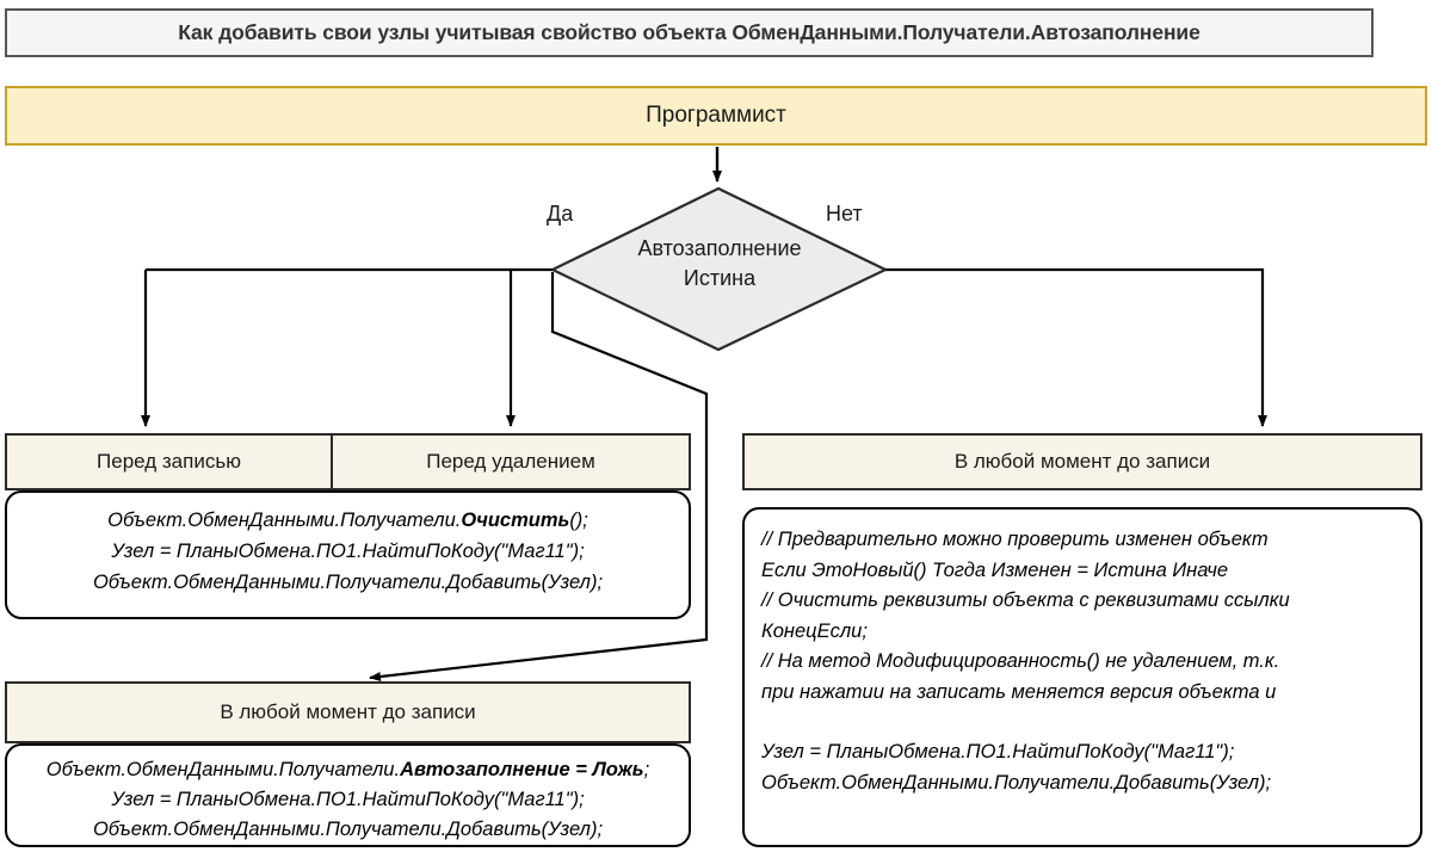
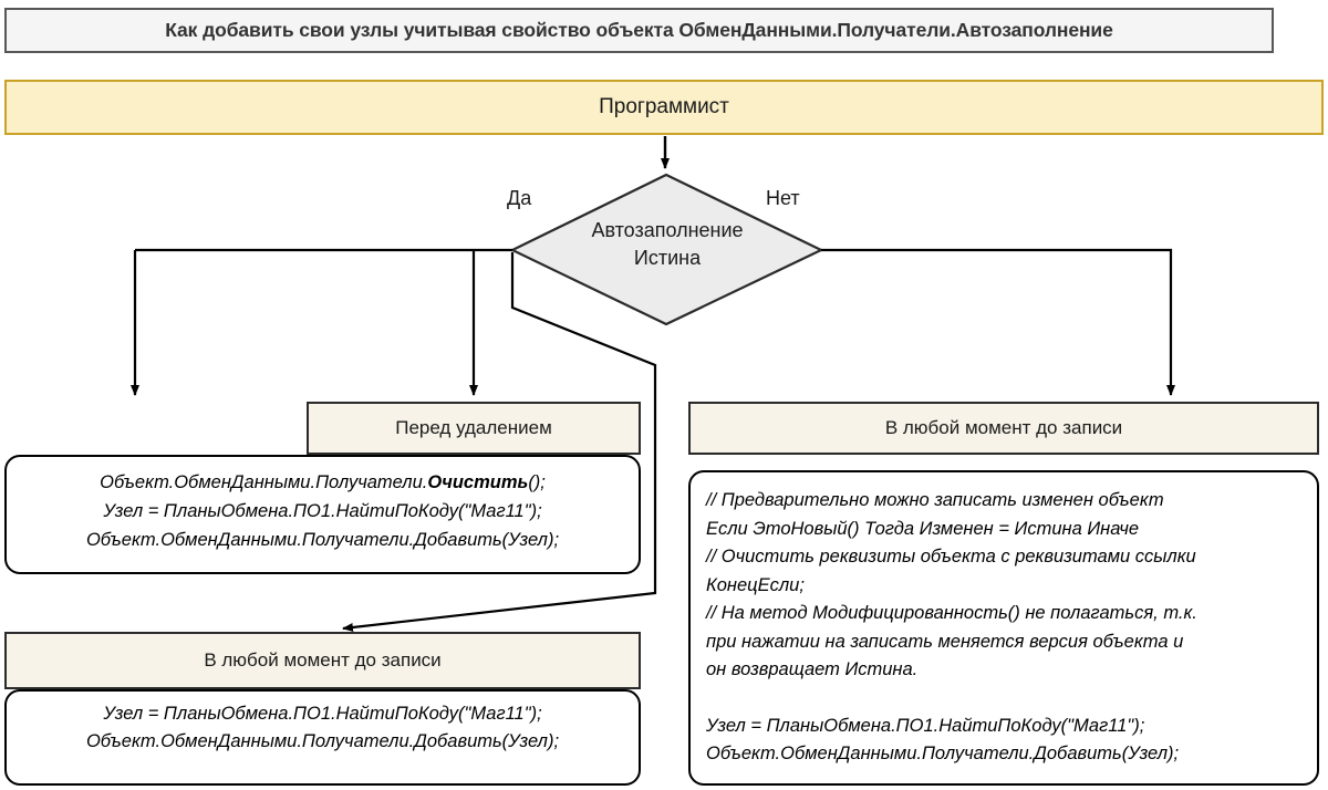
  Как добавить свои узлы учитывая свойство объекта ОбменДанными.Получатели.Автозаполнение
  Программист
  Автозаполнение
  Истина
  Да
  Нет
- Перед записью
  Перед удалением
  В любой момент до записи
  В любой момент до записи
  Объект.ОбменДанными.Получатели.Очистить();
  Узел = ПланыОбмена.ПО1.НайтиПоКоду("Маг11");
  Объект.ОбменДанными.Получатели.Добавить(Узел);
- Объект.ОбменДанными.Получатели.Автозаполнение = Ложь;
  Узел = ПланыОбмена.ПО1.НайтиПоКоду("Маг11");
  Объект.ОбменДанными.Получатели.Добавить(Узел);
- // Предварительно можно проверить изменен объект
+ // Предварительно можно записать изменен объект
  Если ЭтоНовый() Тогда Изменен = Истина Иначе
  // Очистить реквизиты объекта с реквизитами ссылки
  КонецЕсли;
- // На метод Модифицированность() не удалением, т.к.
+ // На метод Модифицированность() не полагаться, т.к.
  при нажатии на записать меняется версия объекта и
+ он возвращает Истина.
  Узел = ПланыОбмена.ПО1.НайтиПоКоду("Маг11");
  Объект.ОбменДанными.Получатели.Добавить(Узел);
